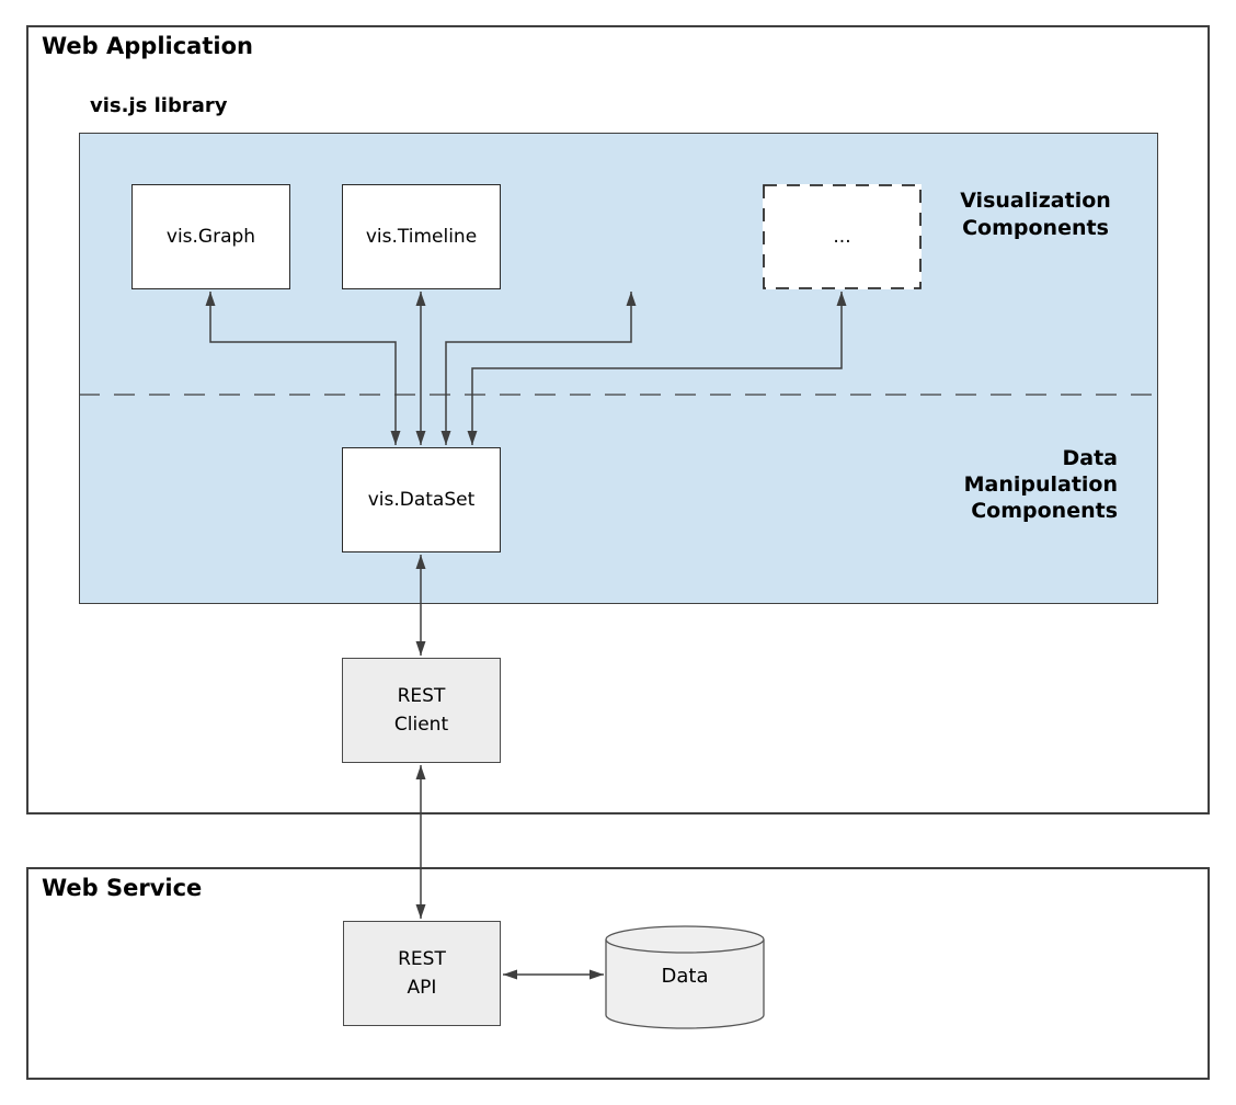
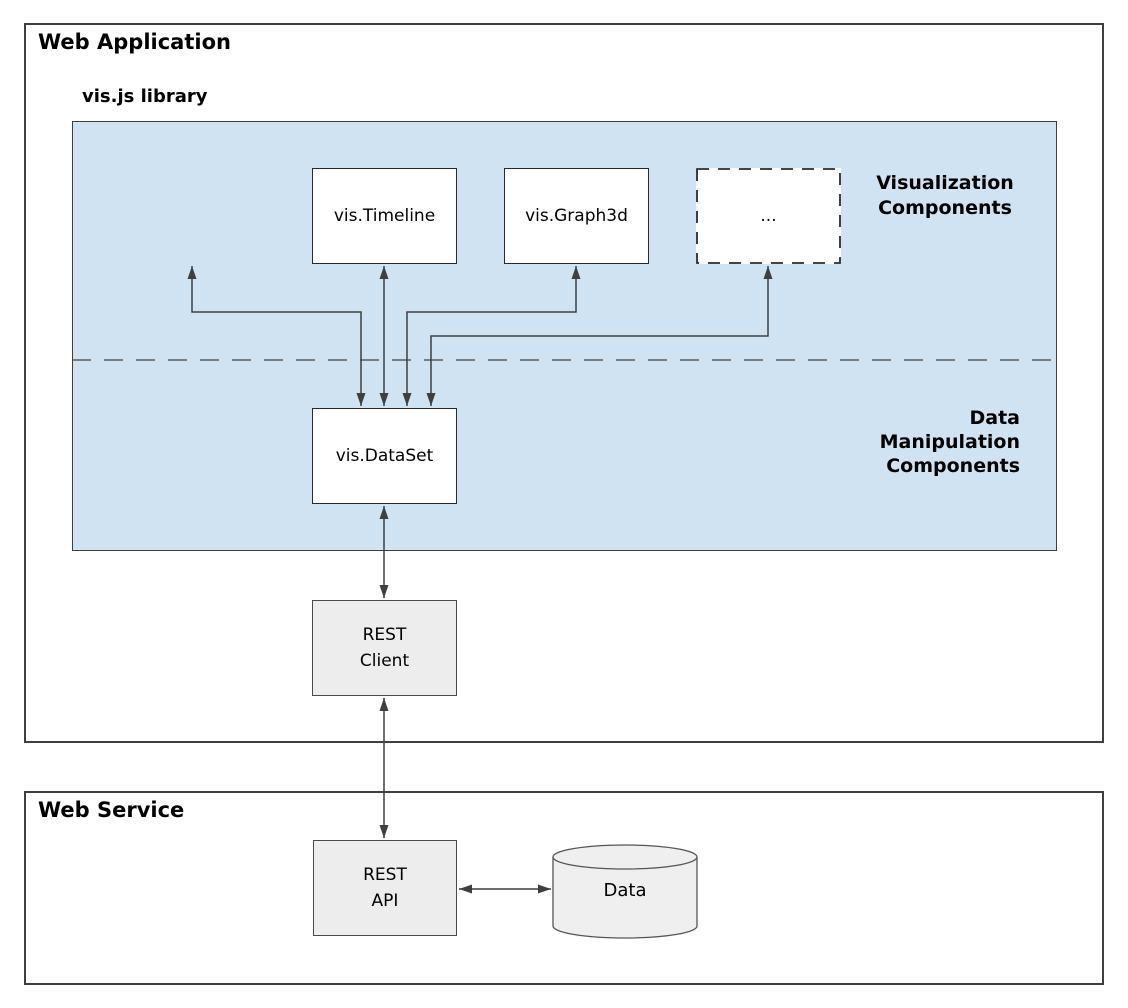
  Web Application
  Web Service
  vis.js library
- vis.Graph
  vis.Timeline
+ vis.Graph3d
  ...
  Visualization
  Components
  Data
  Manipulation
  Components
  vis.DataSet
  REST
  Client
  REST
  API
  Data
